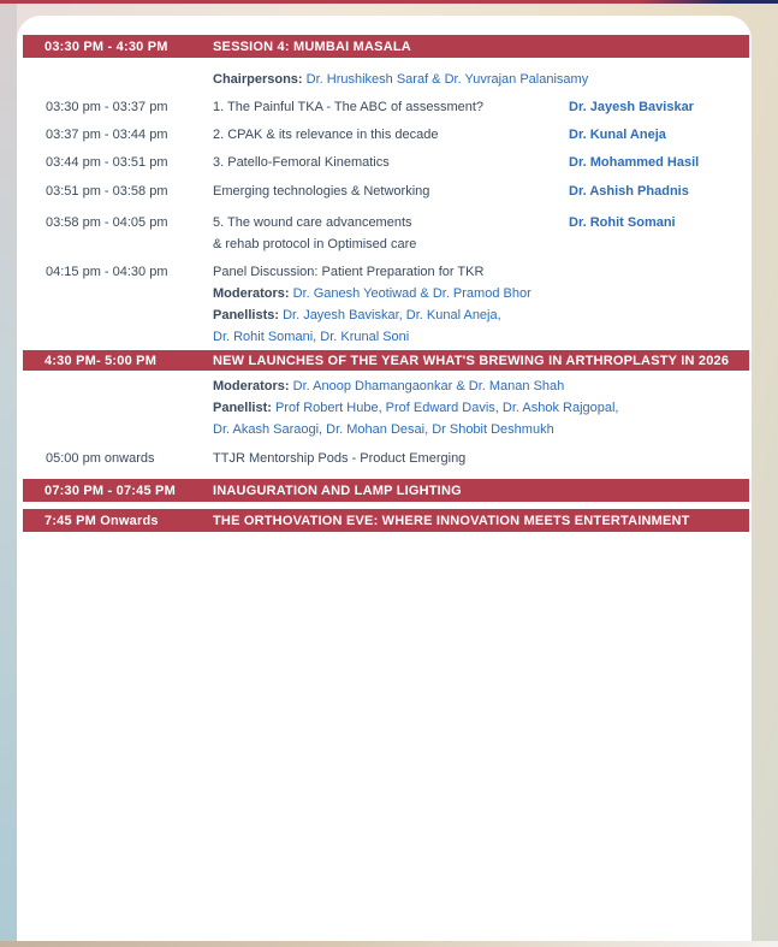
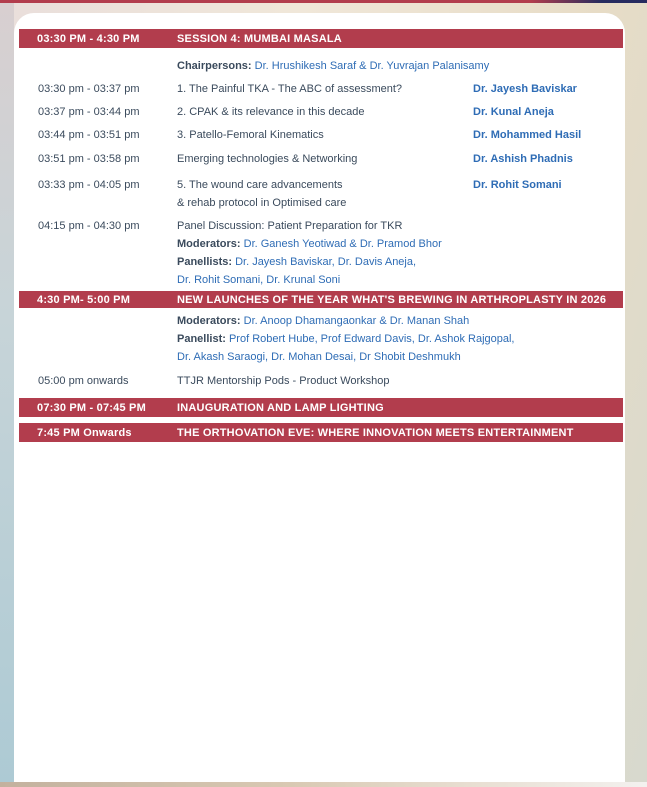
  03:30 PM - 4:30 PM
  SESSION 4: MUMBAI MASALA
  Chairpersons: Dr. Hrushikesh Saraf & Dr. Yuvrajan Palanisamy
  03:30 pm - 03:37 pm
  1. The Painful TKA - The ABC of assessment?
  Dr. Jayesh Baviskar
  03:37 pm - 03:44 pm
  2. CPAK & its relevance in this decade
  Dr. Kunal Aneja
  03:44 pm - 03:51 pm
  3. Patello-Femoral Kinematics
  Dr. Mohammed Hasil
  03:51 pm - 03:58 pm
  Emerging technologies & Networking
  Dr. Ashish Phadnis
- 03:58 pm - 04:05 pm
+ 03:33 pm - 04:05 pm
  5. The wound care advancements
  & rehab protocol in Optimised care
  Dr. Rohit Somani
  04:15 pm - 04:30 pm
  Panel Discussion: Patient Preparation for TKR
  Moderators: Dr. Ganesh Yeotiwad & Dr. Pramod Bhor
- Panellists: Dr. Jayesh Baviskar, Dr. Kunal Aneja,
+ Panellists: Dr. Jayesh Baviskar, Dr. Davis Aneja,
  Dr. Rohit Somani, Dr. Krunal Soni
  4:30 PM- 5:00 PM
  NEW LAUNCHES OF THE YEAR WHAT'S BREWING IN ARTHROPLASTY IN 2026
  Moderators: Dr. Anoop Dhamangaonkar & Dr. Manan Shah
  Panellist: Prof Robert Hube, Prof Edward Davis, Dr. Ashok Rajgopal,
  Dr. Akash Saraogi, Dr. Mohan Desai, Dr Shobit Deshmukh
  05:00 pm onwards
- TTJR Mentorship Pods - Product Emerging
+ TTJR Mentorship Pods - Product Workshop
  07:30 PM - 07:45 PM
  INAUGURATION AND LAMP LIGHTING
  7:45 PM Onwards
  THE ORTHOVATION EVE: WHERE INNOVATION MEETS ENTERTAINMENT
